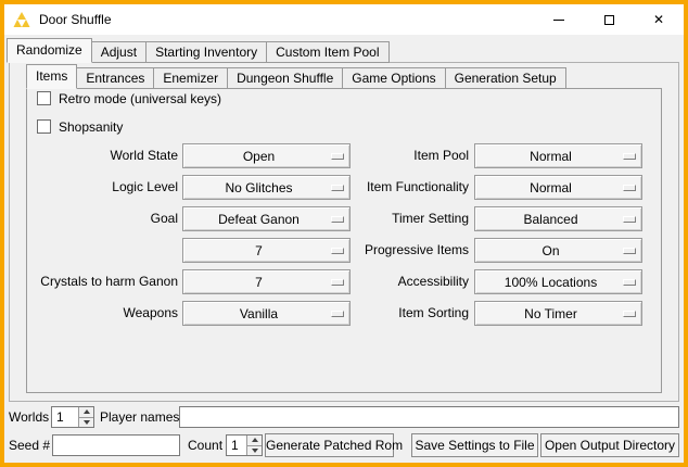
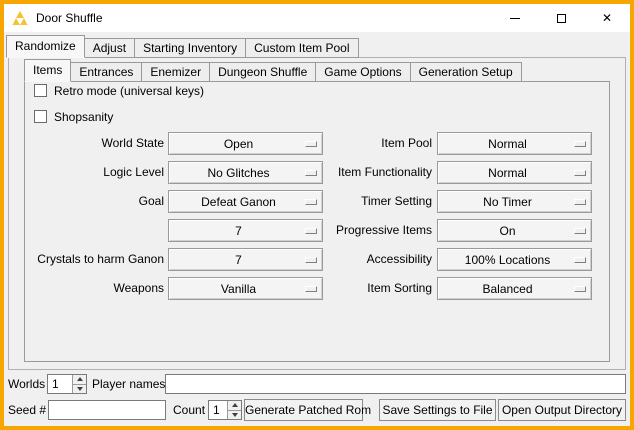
  Door Shuffle
  ✕
  Randomize
  Adjust
  Starting Inventory
  Custom Item Pool
  Items
  Entrances
  Enemizer
  Dungeon Shuffle
  Game Options
  Generation Setup
  Retro mode (universal keys)
  Shopsanity
  World State
  Open
  Logic Level
  No Glitches
  Goal
  Defeat Ganon
  7
  Crystals to harm Ganon
  7
  Weapons
  Vanilla
  Item Pool
  Normal
  Item Functionality
  Normal
  Timer Setting
- Balanced
+ No Timer
  Progressive Items
  On
  Accessibility
  100% Locations
  Item Sorting
- No Timer
+ Balanced
  Worlds
  1
  Player names
  Seed #
  Count
  1
  Generate Patched Rom
  Save Settings to File
  Open Output Directory
